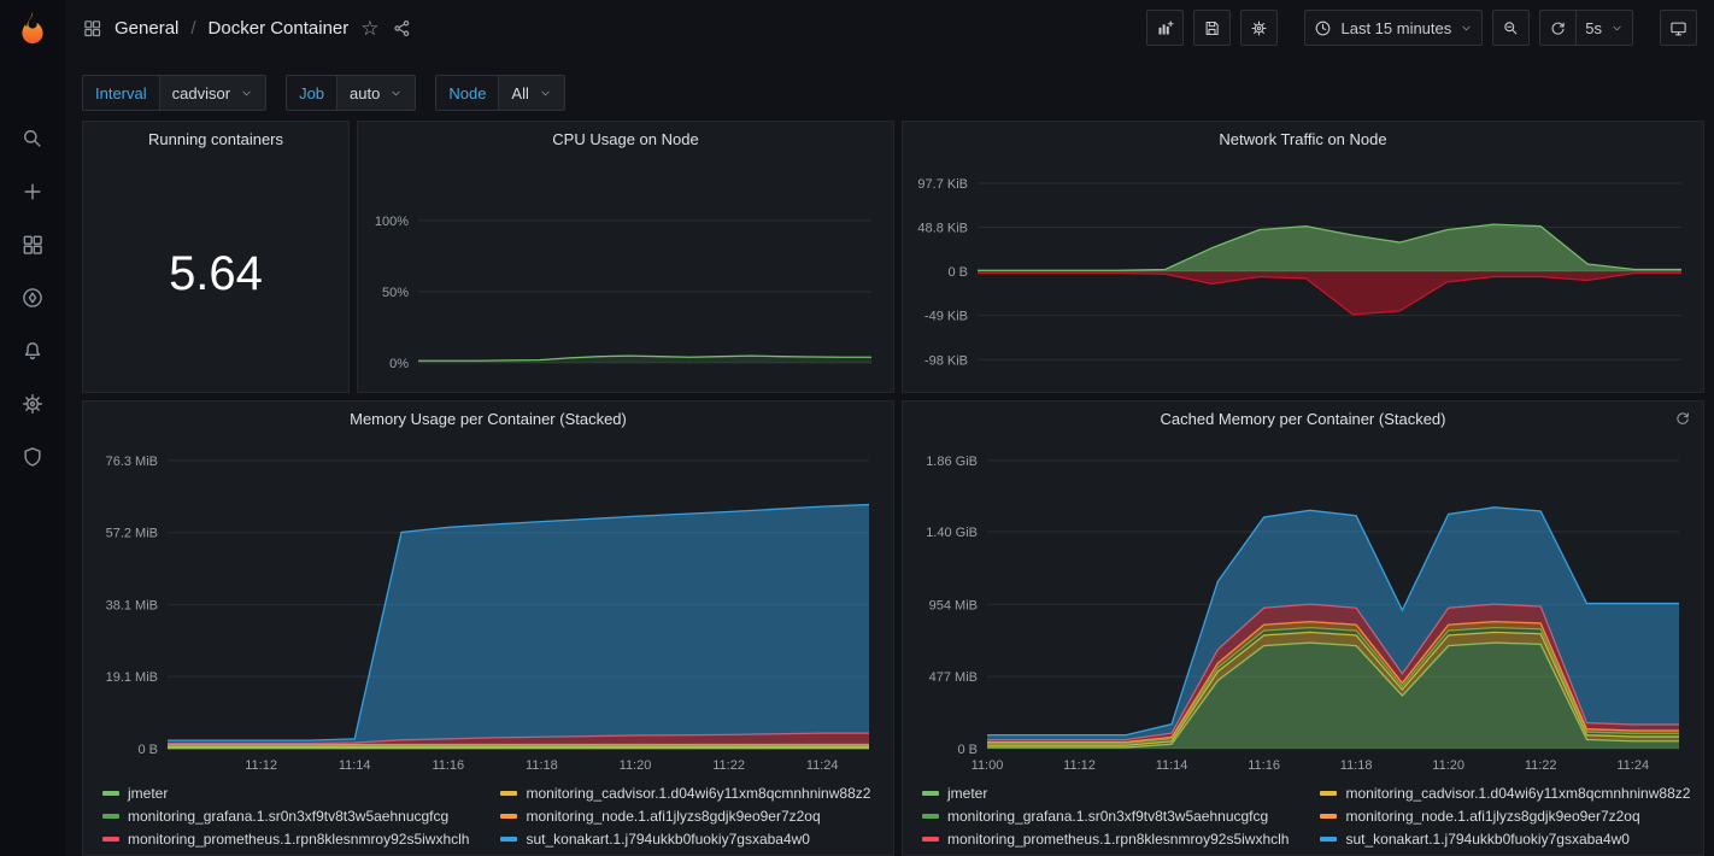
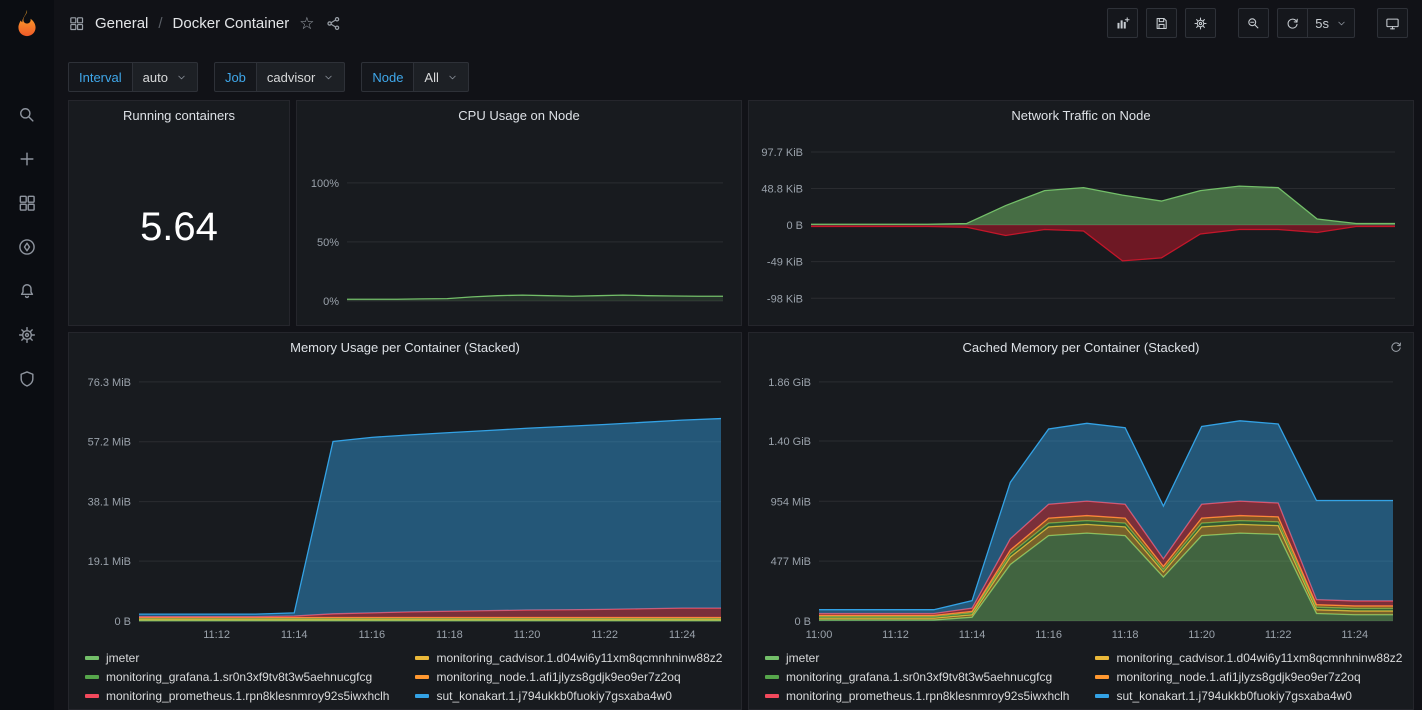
  General
  /
  Docker Container
  ☆
- Last 15 minutes
  5s
  Interval
- cadvisor
+ auto
  Job
- auto
+ cadvisor
  Node
  All
  Running containers
  5.64
  CPU Usage on Node
  0%
  50%
  100%
  Network Traffic on Node
  97.7 KiB
  48.8 KiB
  0 B
  -49 KiB
  -98 KiB
  Memory Usage per Container (Stacked)
  0 B
  19.1 MiB
  38.1 MiB
  57.2 MiB
  76.3 MiB
  11:12
  11:14
  11:16
  11:18
  11:20
  11:22
  11:24
  jmeter
  monitoring_cadvisor.1.d04wi6y11xm8qcmnhninw88z2
  monitoring_grafana.1.sr0n3xf9tv8t3w5aehnucgfcg
  monitoring_node.1.afi1jlyzs8gdjk9eo9er7z2oq
  monitoring_prometheus.1.rpn8klesnmroy92s5iwxhclh
  sut_konakart.1.j794ukkb0fuokiy7gsxaba4w0
  Cached Memory per Container (Stacked)
  0 B
  477 MiB
  954 MiB
  1.40 GiB
  1.86 GiB
  11:00
  11:12
  11:14
  11:16
  11:18
  11:20
  11:22
  11:24
  jmeter
  monitoring_cadvisor.1.d04wi6y11xm8qcmnhninw88z2
  monitoring_grafana.1.sr0n3xf9tv8t3w5aehnucgfcg
  monitoring_node.1.afi1jlyzs8gdjk9eo9er7z2oq
  monitoring_prometheus.1.rpn8klesnmroy92s5iwxhclh
  sut_konakart.1.j794ukkb0fuokiy7gsxaba4w0
